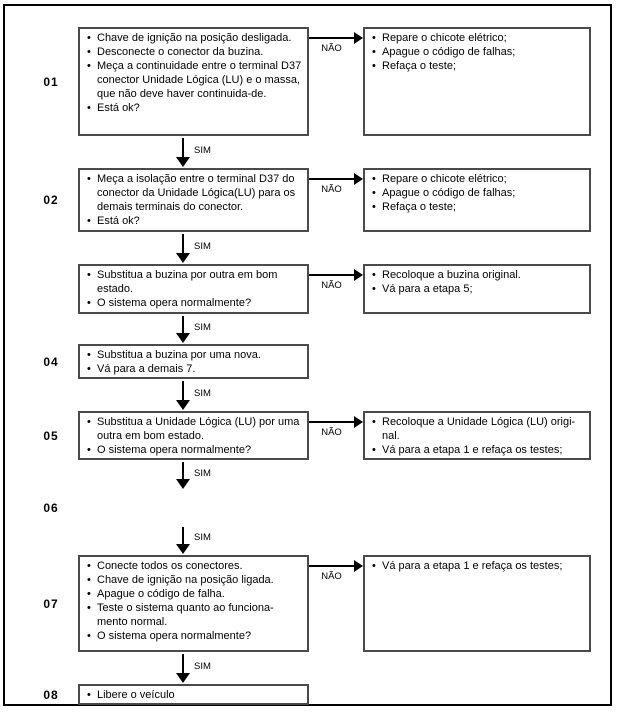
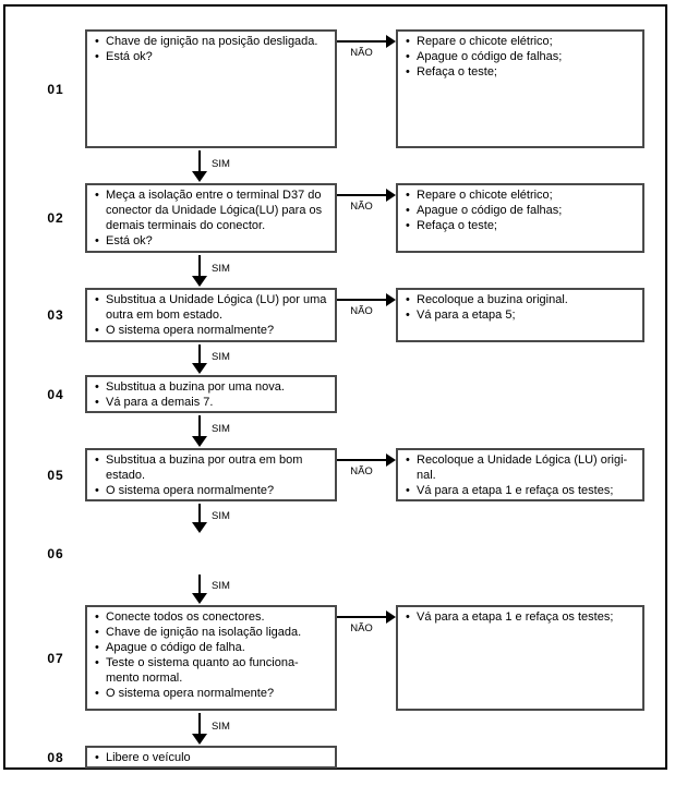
  01
  Chave de ignição na posição desligada.
- Desconecte o conector da buzina.
- Meça a continuidade entre o terminal D37 conector Unidade Lógica (LU) e o massa, que não deve haver continuida-de.
  Está ok?
  NÃO
  Repare o chicote elétrico;
  Apague o código de falhas;
  Refaça o teste;
  SIM
  02
  Meça a isolação entre o terminal D37 do conector da Unidade Lógica(LU) para os demais terminais do conector.
  Está ok?
  NÃO
  Repare o chicote elétrico;
  Apague o código de falhas;
  Refaça o teste;
  SIM
+ 03
- Substitua a buzina por outra em bom estado.
+ Substitua a Unidade Lógica (LU) por uma outra em bom estado.
  O sistema opera normalmente?
  NÃO
  Recoloque a buzina original.
  Vá para a etapa 5;
  SIM
  04
  Substitua a buzina por uma nova.
  Vá para a demais 7.
  SIM
  05
- Substitua a Unidade Lógica (LU) por uma outra em bom estado.
+ Substitua a buzina por outra em bom estado.
  O sistema opera normalmente?
  NÃO
  Recoloque a Unidade Lógica (LU) origi-nal.
  Vá para a etapa 1 e refaça os testes;
  SIM
  06
  SIM
  07
  Conecte todos os conectores.
- Chave de ignição na posição ligada.
+ Chave de ignição na isolação ligada.
  Apague o código de falha.
  Teste o sistema quanto ao funciona-mento normal.
  O sistema opera normalmente?
  NÃO
  Vá para a etapa 1 e refaça os testes;
  SIM
  08
  Libere o veículo
